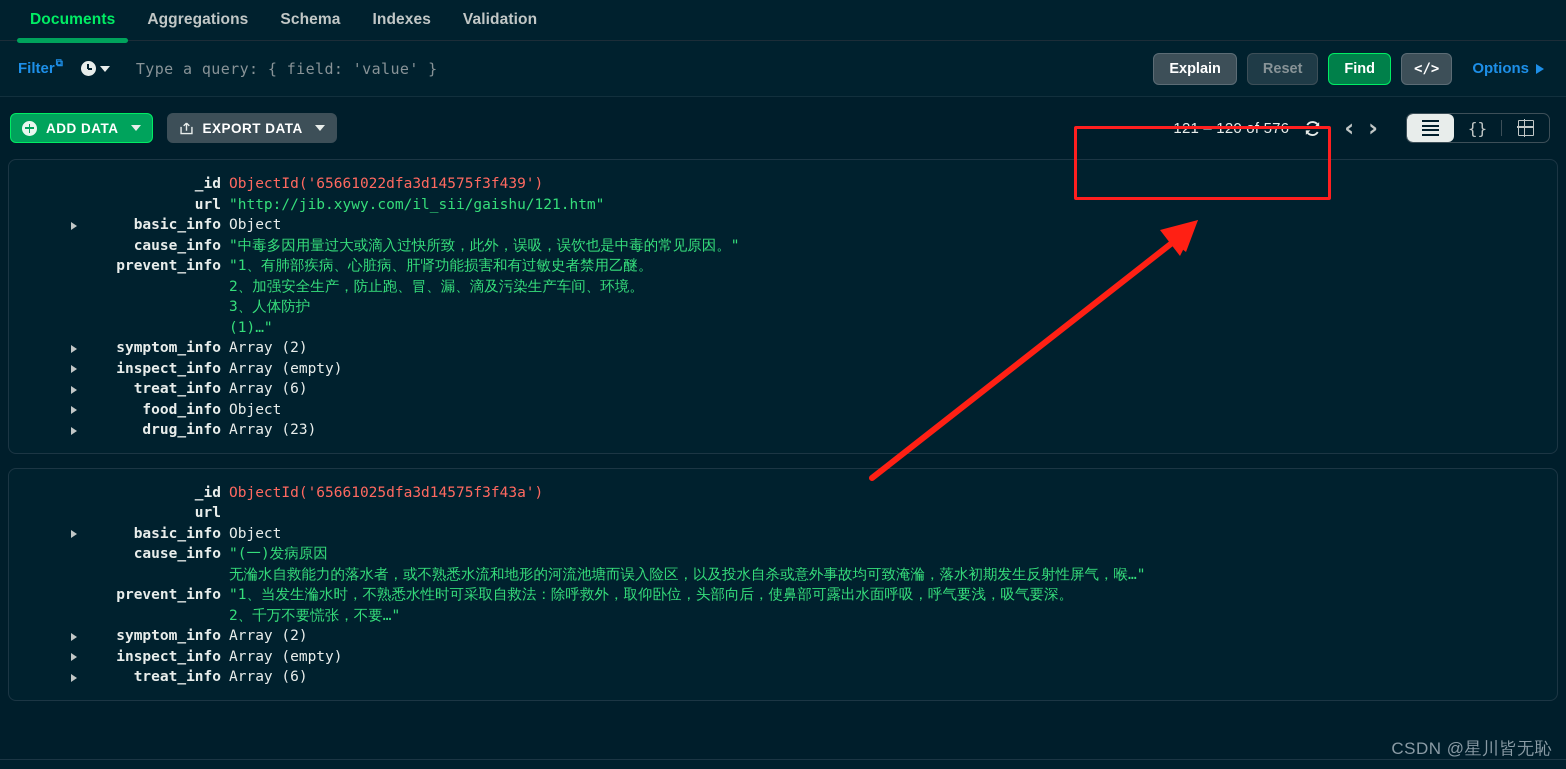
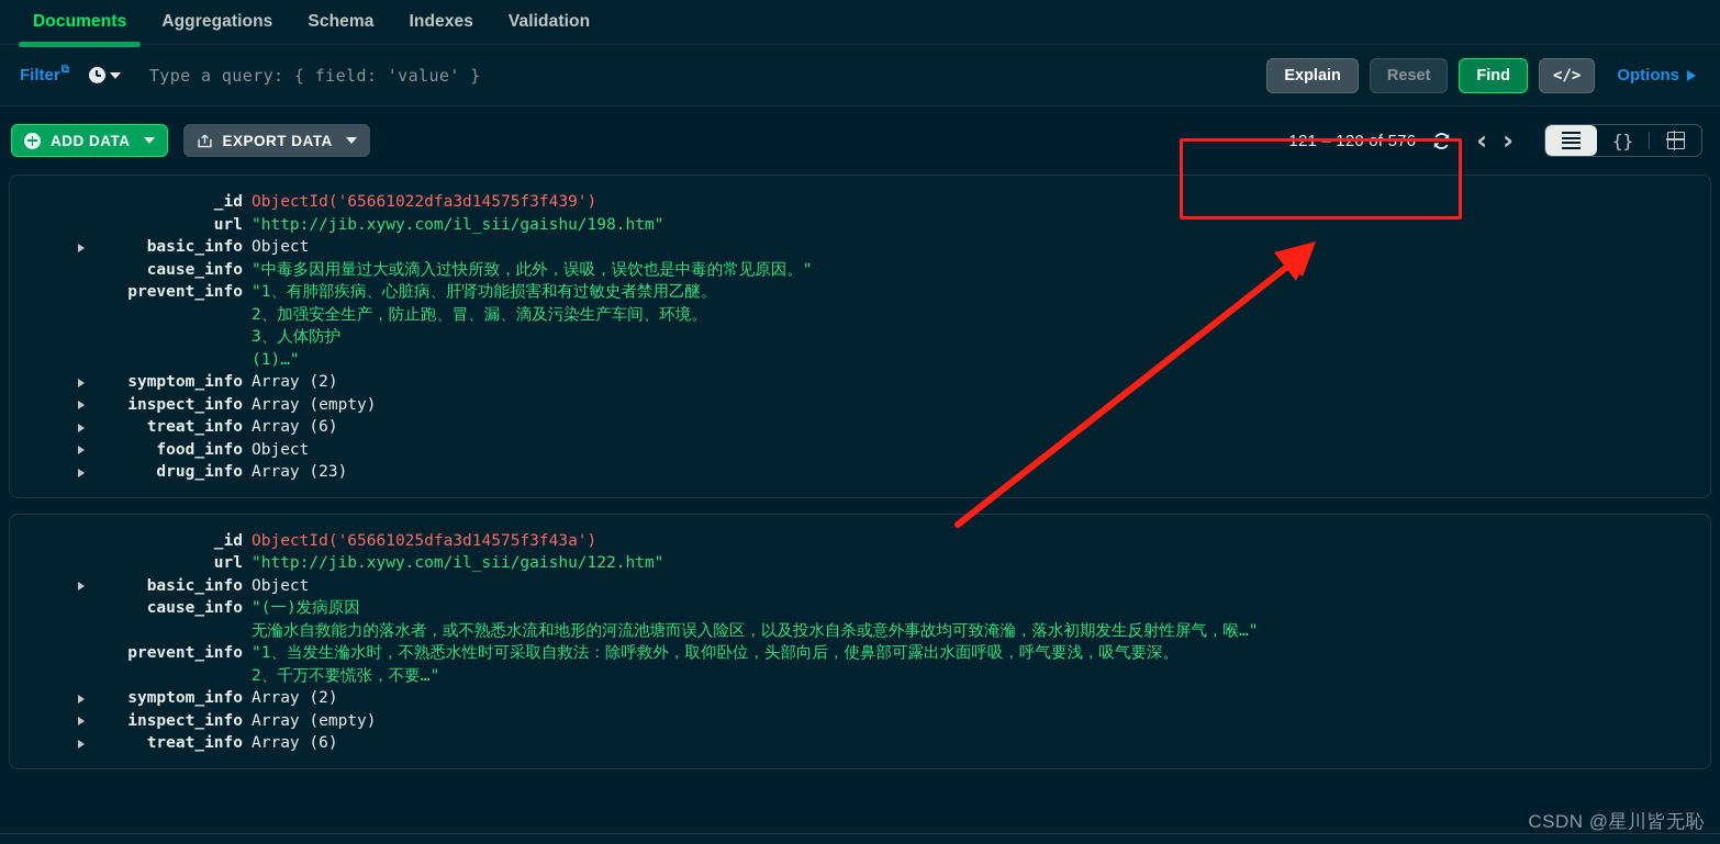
  Documents
  Aggregations
  Schema
  Indexes
  Validation
  Filter
  ⧉
  Type a query: { field: 'value' }
  Explain
  Reset
  Find
  </>
  Options
  ADD DATA
  EXPORT DATA
  121 – 120 of 576
  ‹
  ›
  {}
  _id
  ObjectId('65661022dfa3d14575f3f439')
  url
- "http://jib.xywy.com/il_sii/gaishu/121.htm"
+ "http://jib.xywy.com/il_sii/gaishu/198.htm"
  basic_info
  Object
  cause_info
  "中毒多因用量过大或滴入过快所致，此外，误吸，误饮也是中毒的常见原因。"
  prevent_info
  "1、有肺部疾病、心脏病、肝肾功能损害和有过敏史者禁用乙醚。
  2、加强安全生产，防止跑、冒、漏、滴及污染生产车间、环境。
  3、人体防护
  (1)…"
  symptom_info
  Array (2)
  inspect_info
  Array (empty)
  treat_info
  Array (6)
  food_info
  Object
  drug_info
  Array (23)
  _id
  ObjectId('65661025dfa3d14575f3f43a')
  url
+ "http://jib.xywy.com/il_sii/gaishu/122.htm"
  basic_info
  Object
  cause_info
  "(一)发病原因
  无溣水自救能力的落水者，或不熟悉水流和地形的河流池塘而误入险区，以及投水自杀或意外事故均可致淹溣，落水初期发生反射性屏气，喉…"
  prevent_info
  "1、当发生溣水时，不熟悉水性时可采取自救法：除呼救外，取仰卧位，头部向后，使鼻部可露出水面呼吸，呼气要浅，吸气要深。
  2、千万不要慌张，不要…"
  symptom_info
  Array (2)
  inspect_info
  Array (empty)
  treat_info
  Array (6)
  CSDN @星川皆无恥
